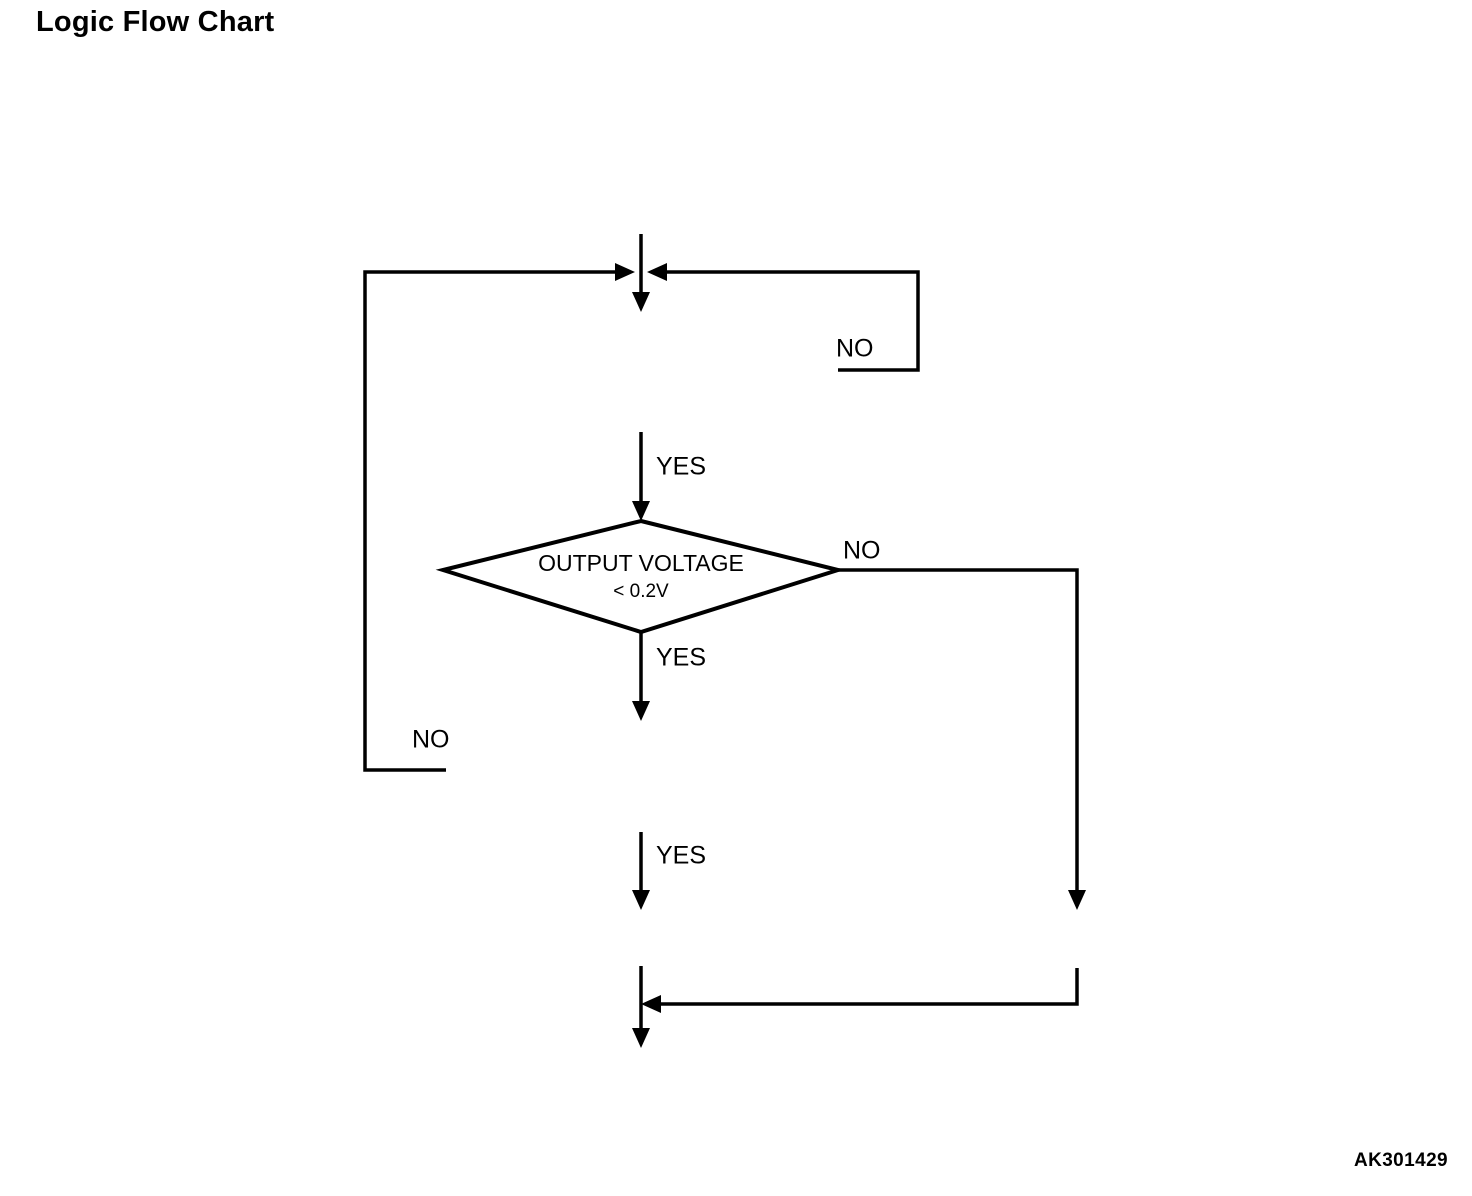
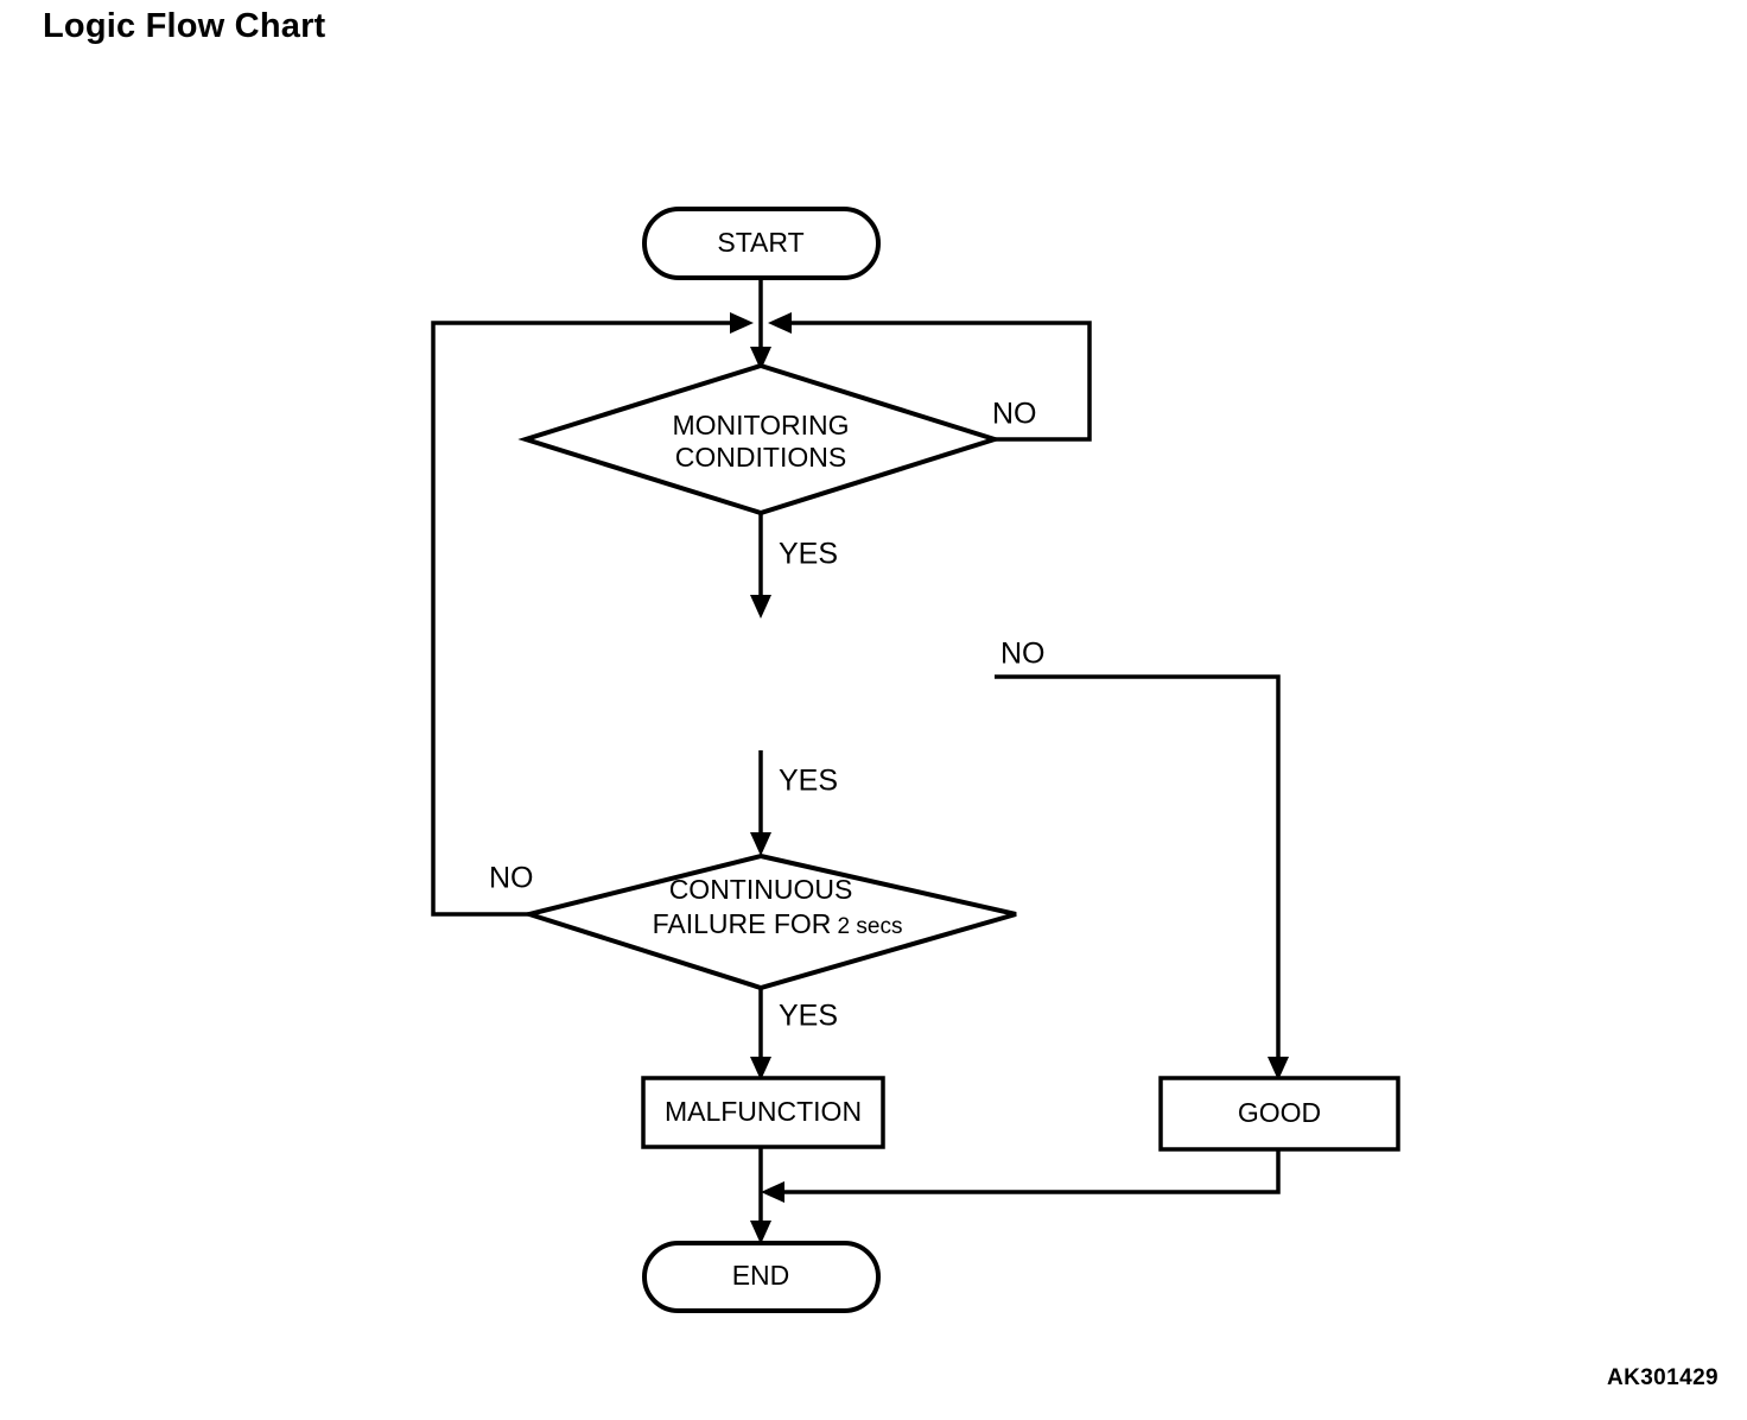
  Logic Flow Chart
+ START
+ MONITORING
+ CONDITIONS
  NO
  YES
- OUTPUT VOLTAGE
- < 0.2V
  NO
  YES
+ CONTINUOUS
+ FAILURE FOR
+ 2 secs
  NO
  YES
+ MALFUNCTION
+ GOOD
+ END
  AK301429
